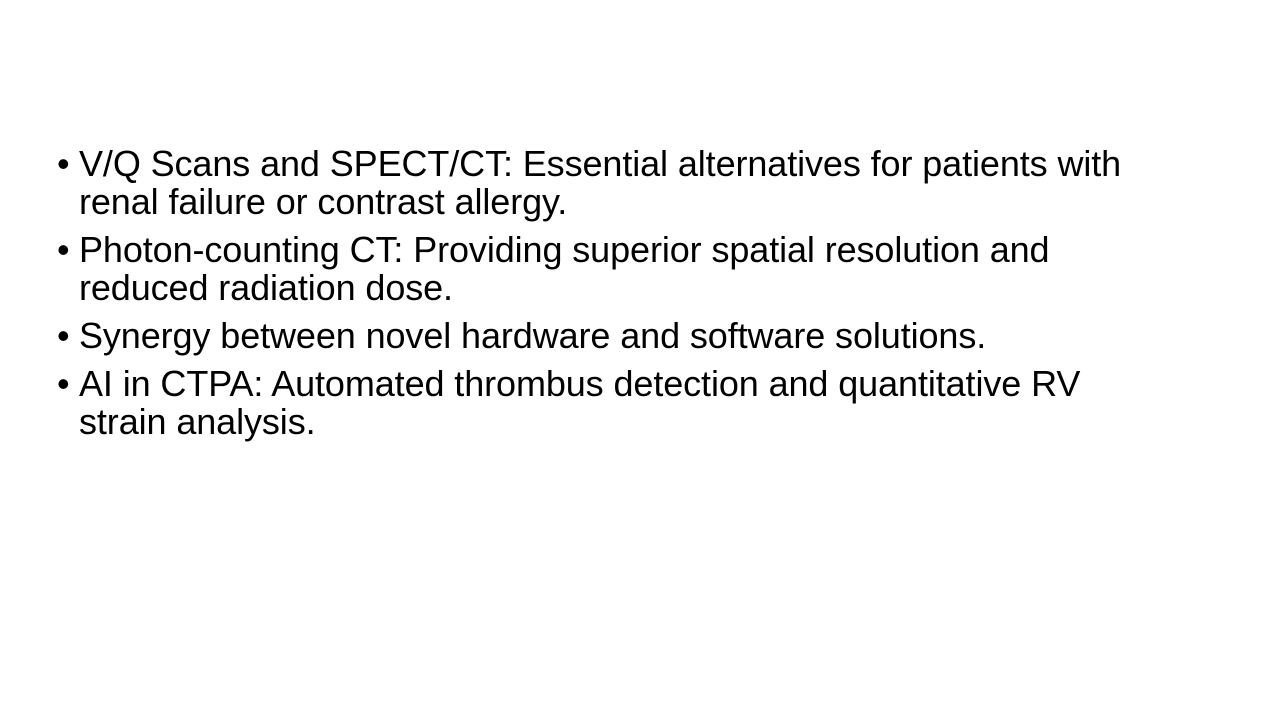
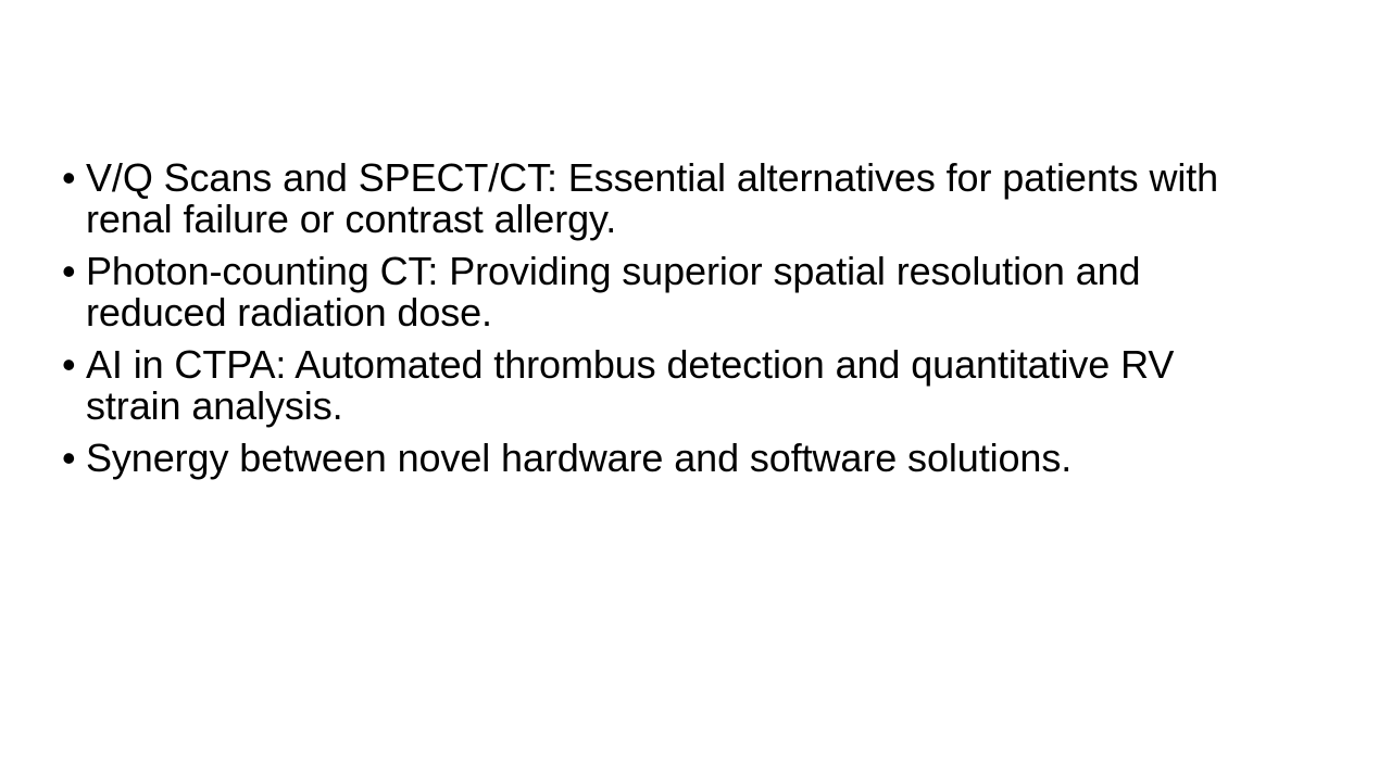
  •
  V/Q Scans and SPECT/CT: Essential alternatives for patients with renal failure or contrast allergy.
  •
  Photon-counting CT: Providing superior spatial resolution and reduced radiation dose.
  •
- Synergy between novel hardware and software solutions.
+ AI in CTPA: Automated thrombus detection and quantitative RV strain analysis.
  •
- AI in CTPA: Automated thrombus detection and quantitative RV strain analysis.
+ Synergy between novel hardware and software solutions.
